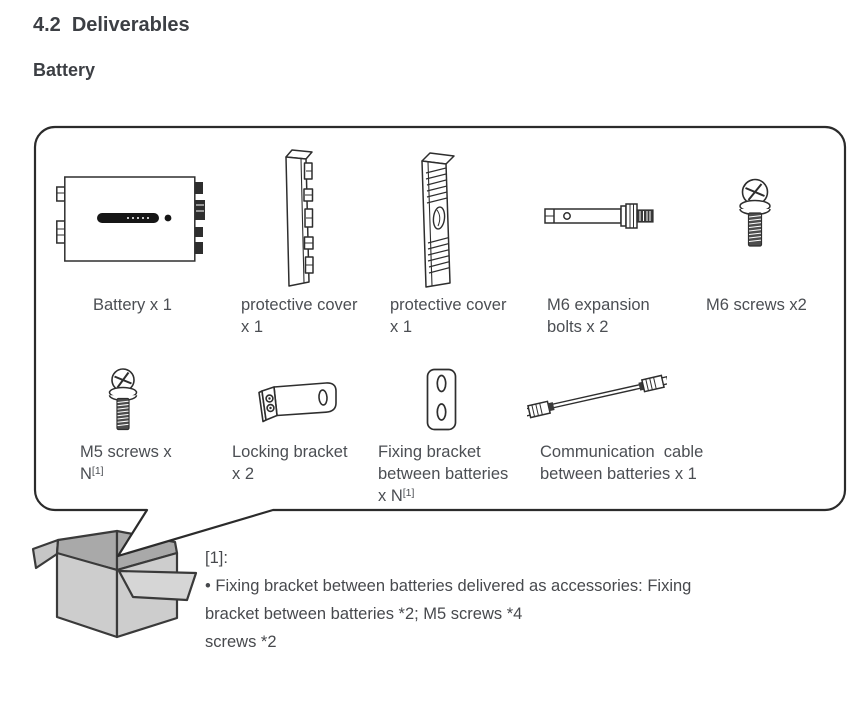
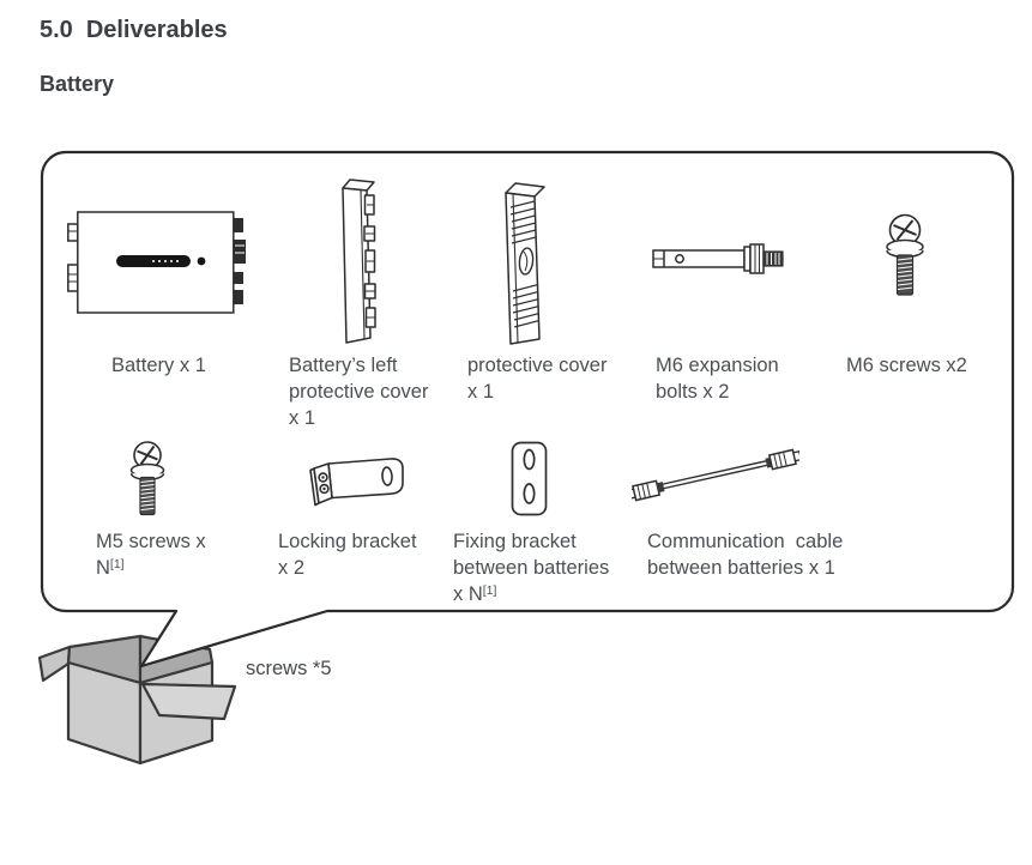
- 4.2 Deliverables
+ 5.0 Deliverables
  Battery
  Battery x 1
+ Battery’s left
  protective cover
  x 1
  protective cover
  x 1
  M6 expansion
  bolts x 2
  M6 screws x2
  M5 screws x
  N[1]
  Locking bracket
  x 2
  Fixing bracket
  between batteries
  x N[1]
  Communication cable
  between batteries x 1
- [1]:
- • Fixing bracket between batteries delivered as accessories: Fixing
- bracket between batteries *2; M5 screws *4
- screws *2
+ screws *5
